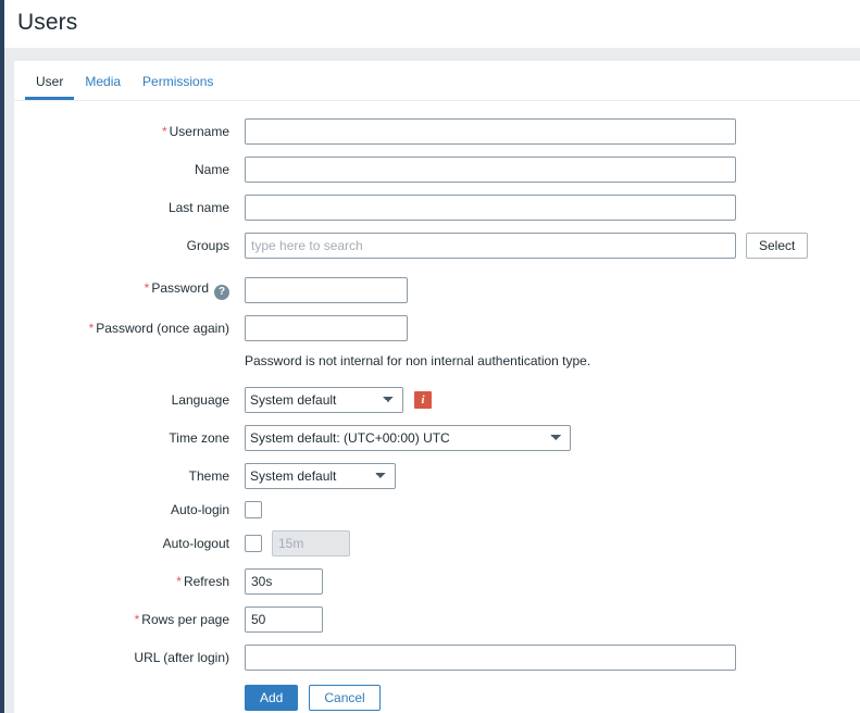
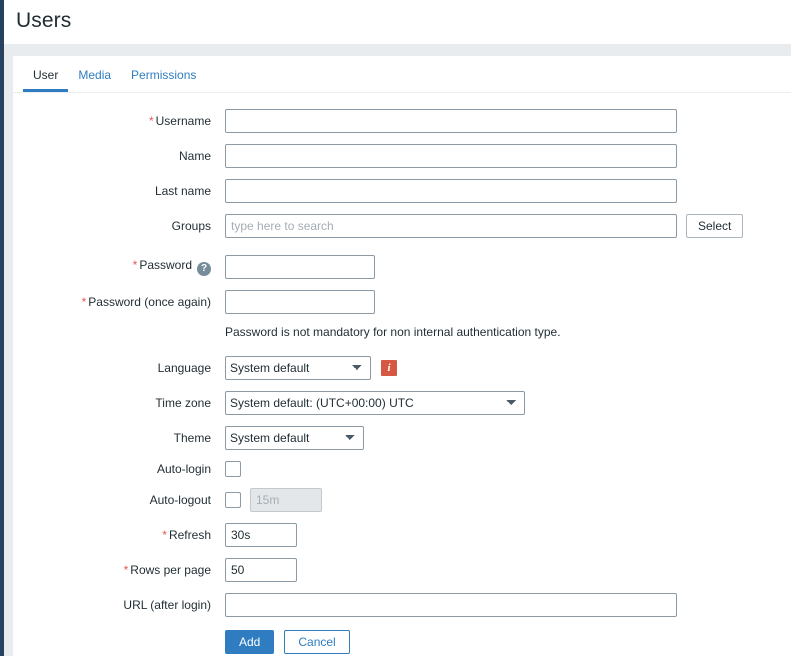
  Users
  User
  Media
  Permissions
  * Username
  Name
  Last name
  Groups
  type here to search
  Select
  * Password ?
  * Password (once again)
- Password is not internal for non internal authentication type.
+ Password is not mandatory for non internal authentication type.
  Language
  System default
  i
  Time zone
  System default: (UTC+00:00) UTC
  Theme
  System default
  Auto-login
  Auto-logout
  15m
  * Refresh
  30s
  * Rows per page
  50
  URL (after login)
  Add
  Cancel
